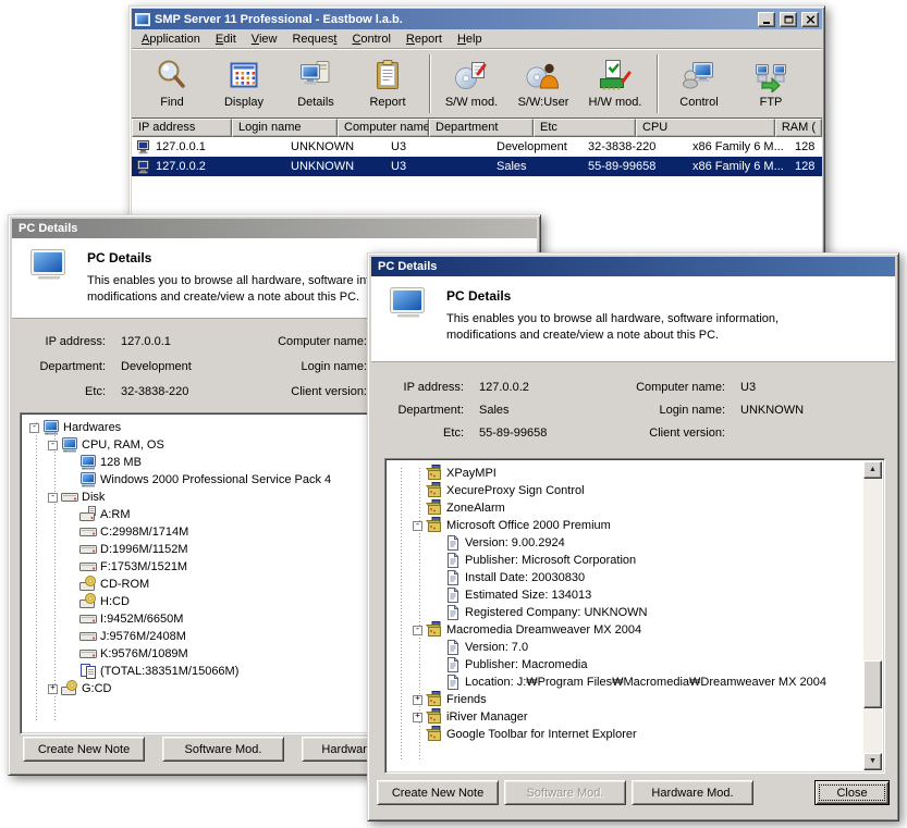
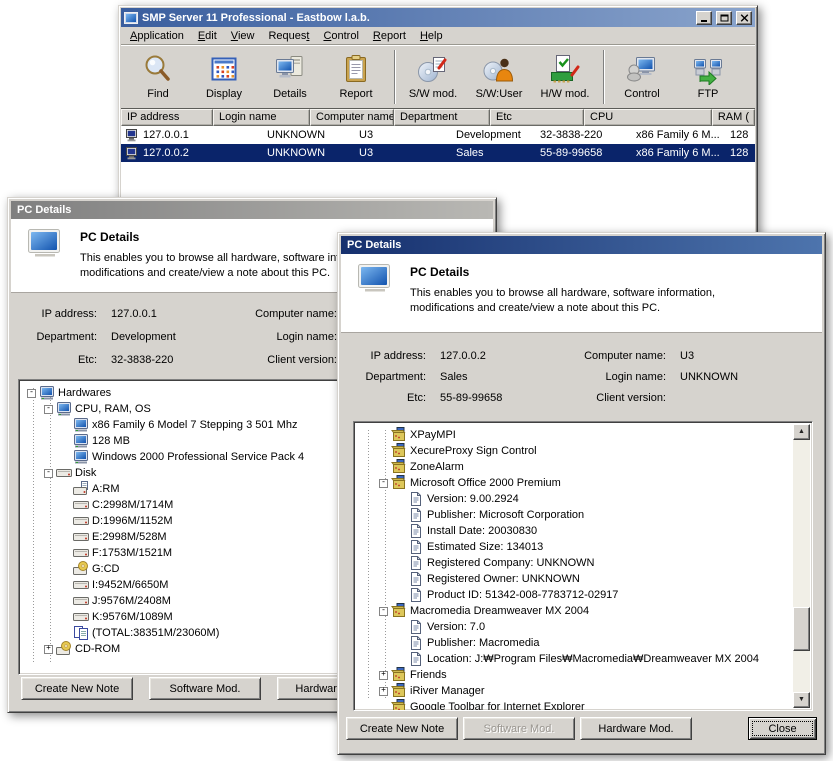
  SMP Server 11 Professional - Eastbow l.a.b.
  Application
  Edit
  View
  Request
  Control
  Report
  Help
  Find
  Display
  Details
  Report
  S/W mod.
  S/W:User
  H/W mod.
  Control
  FTP
  IP address
  Login name
  Computer name
  Department
  Etc
  CPU
  RAM (
  127.0.0.1
  UNKNOWN
  U3
  Development
  32-3838-220
  x86 Family 6 M...
  128
  127.0.0.2
  UNKNOWN
  U3
  Sales
  55-89-99658
  x86 Family 6 M...
  128
  PC Details
  PC Details
  This enables you to browse all hardware, software in
  modifications and create/view a note about this PC.
  IP address:
  127.0.0.1
  Computer name:
  Department:
  Development
  Login name:
  Etc:
  32-3838-220
  Client version:
  -
  Hardwares
  -
  CPU, RAM, OS
+ x86 Family 6 Model 7 Stepping 3 501 Mhz
  128 MB
  Windows 2000 Professional Service Pack 4
  -
  Disk
  A:RM
  C:2998M/1714M
  D:1996M/1152M
+ E:2998M/528M
  F:1753M/1521M
- CD-ROM
+ G:CD
- H:CD
  I:9452M/6650M
  J:9576M/2408M
  K:9576M/1089M
- (TOTAL:38351M/15066M)
+ (TOTAL:38351M/23060M)
  +
- G:CD
+ CD-ROM
  Create New Note
  Software Mod.
  PC Details
  PC Details
  This enables you to browse all hardware, software information,
  modifications and create/view a note about this PC.
  IP address:
  127.0.0.2
  Computer name:
  U3
  Department:
  Sales
  Login name:
  UNKNOWN
  Etc:
  55-89-99658
  Client version:
  XPayMPI
  XecureProxy Sign Control
  ZoneAlarm
  -
  Microsoft Office 2000 Premium
  Version: 9.00.2924
  Publisher: Microsoft Corporation
  Install Date: 20030830
  Estimated Size: 134013
  Registered Company: UNKNOWN
+ Registered Owner: UNKNOWN
+ Product ID: 51342-008-7783712-02917
  -
  Macromedia Dreamweaver MX 2004
  Version: 7.0
  Publisher: Macromedia
  Location: J:₩Program Files₩Macromedia₩Dreamweaver MX 2004
  +
  Friends
  +
  iRiver Manager
  Google Toolbar for Internet Explorer
  Create New Note
  Software Mod.
  Hardware Mod.
  Close
